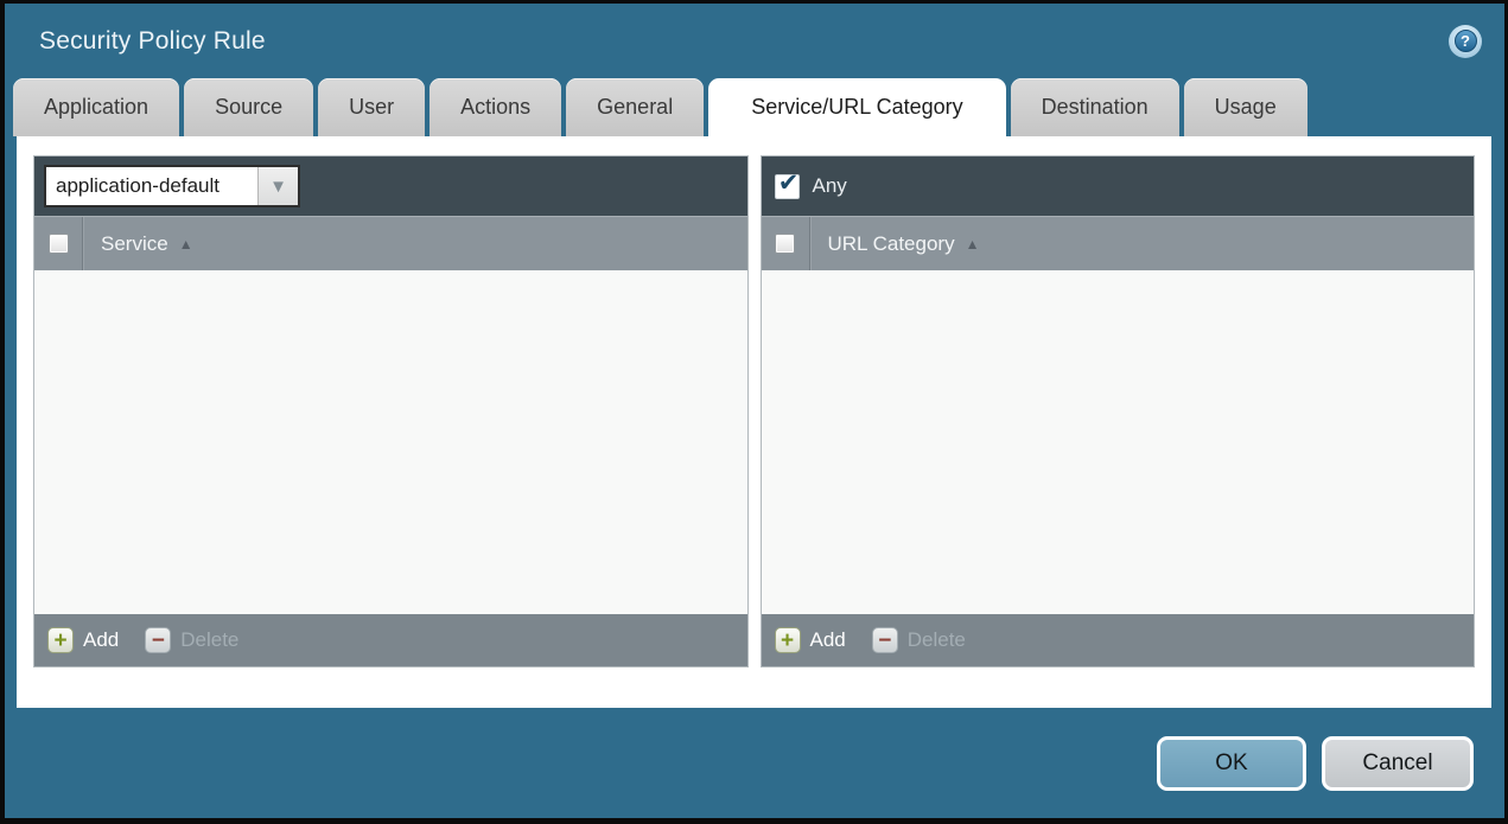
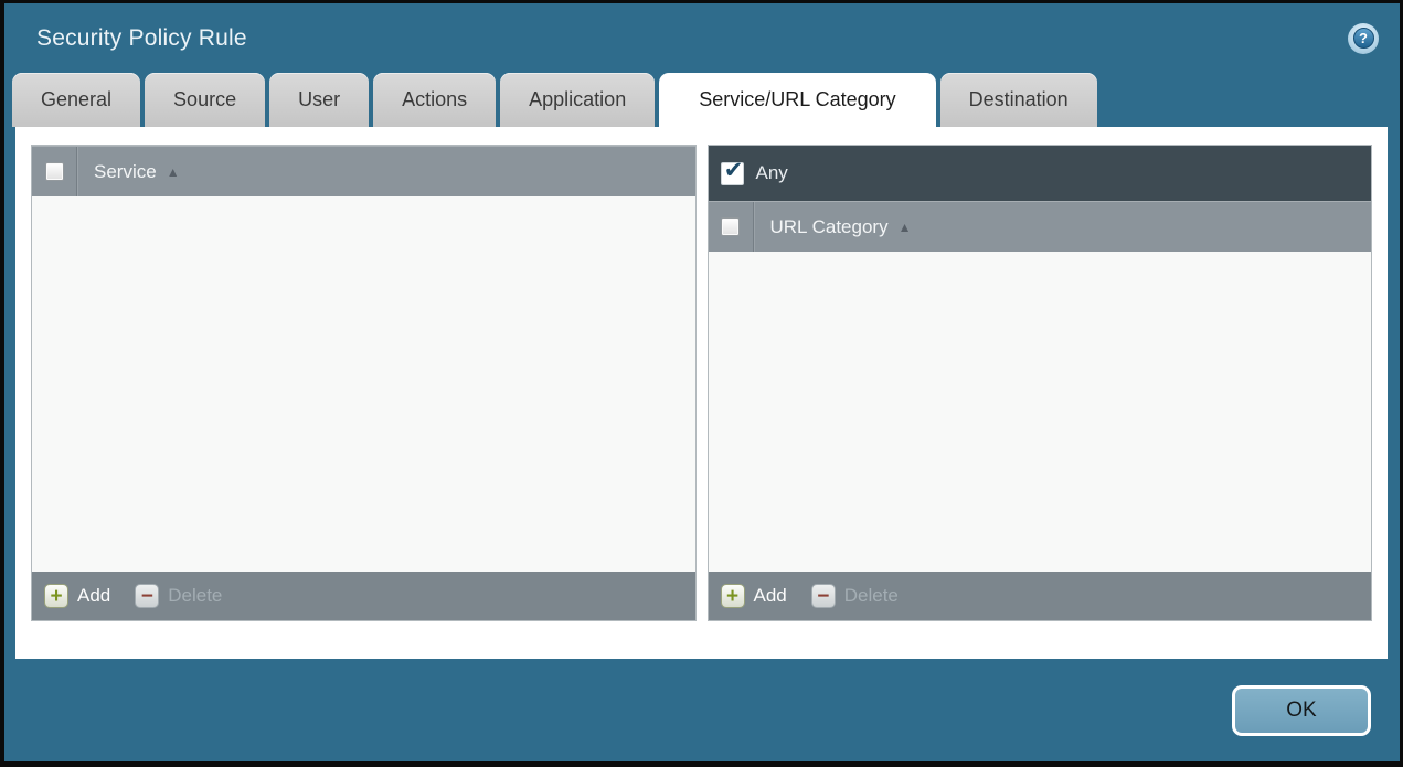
  Security Policy Rule
  ?
- Application
+ General
  Source
  User
  Actions
- General
+ Application
  Service/URL Category
  Destination
- Usage
- application-default
- ▼
  Service
  ▲
  +
  Add
  −
  Delete
  ✔
  Any
  URL Category
  ▲
  +
  Add
  −
  Delete
  OK
- Cancel
